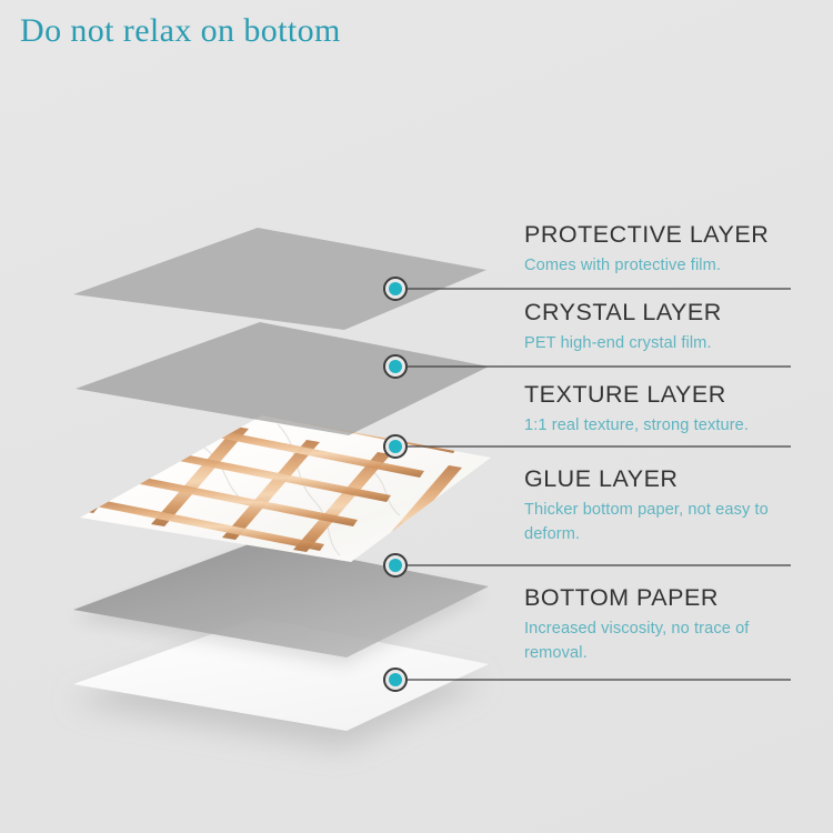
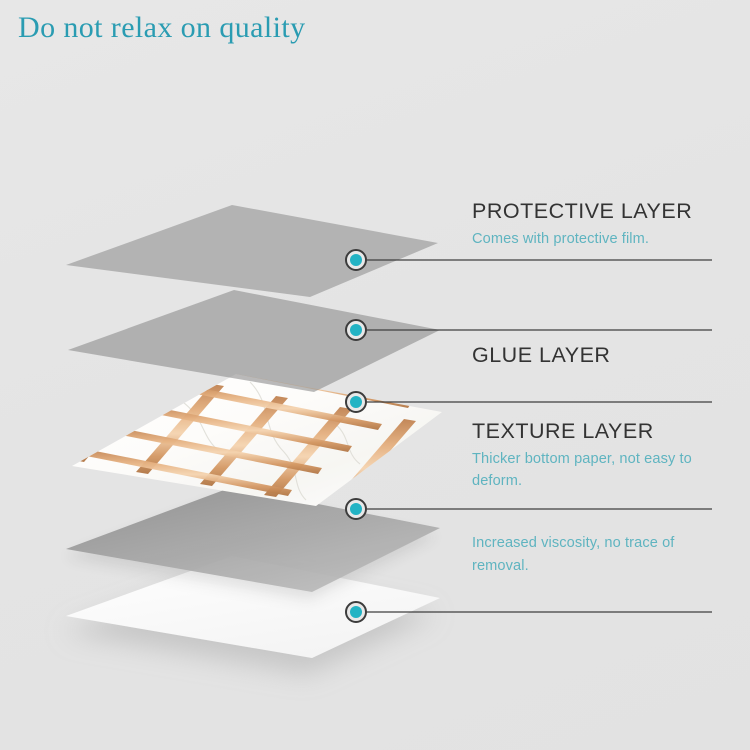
- Do not relax on bottom
+ Do not relax on quality
  PROTECTIVE LAYER
  Comes with protective film.
- CRYSTAL LAYER
- PET high-end crystal film.
- TEXTURE LAYER
+ GLUE LAYER
- 1:1 real texture, strong texture.
- GLUE LAYER
+ TEXTURE LAYER
  Thicker bottom paper, not easy to deform.
- BOTTOM PAPER
  Increased viscosity, no trace of removal.
